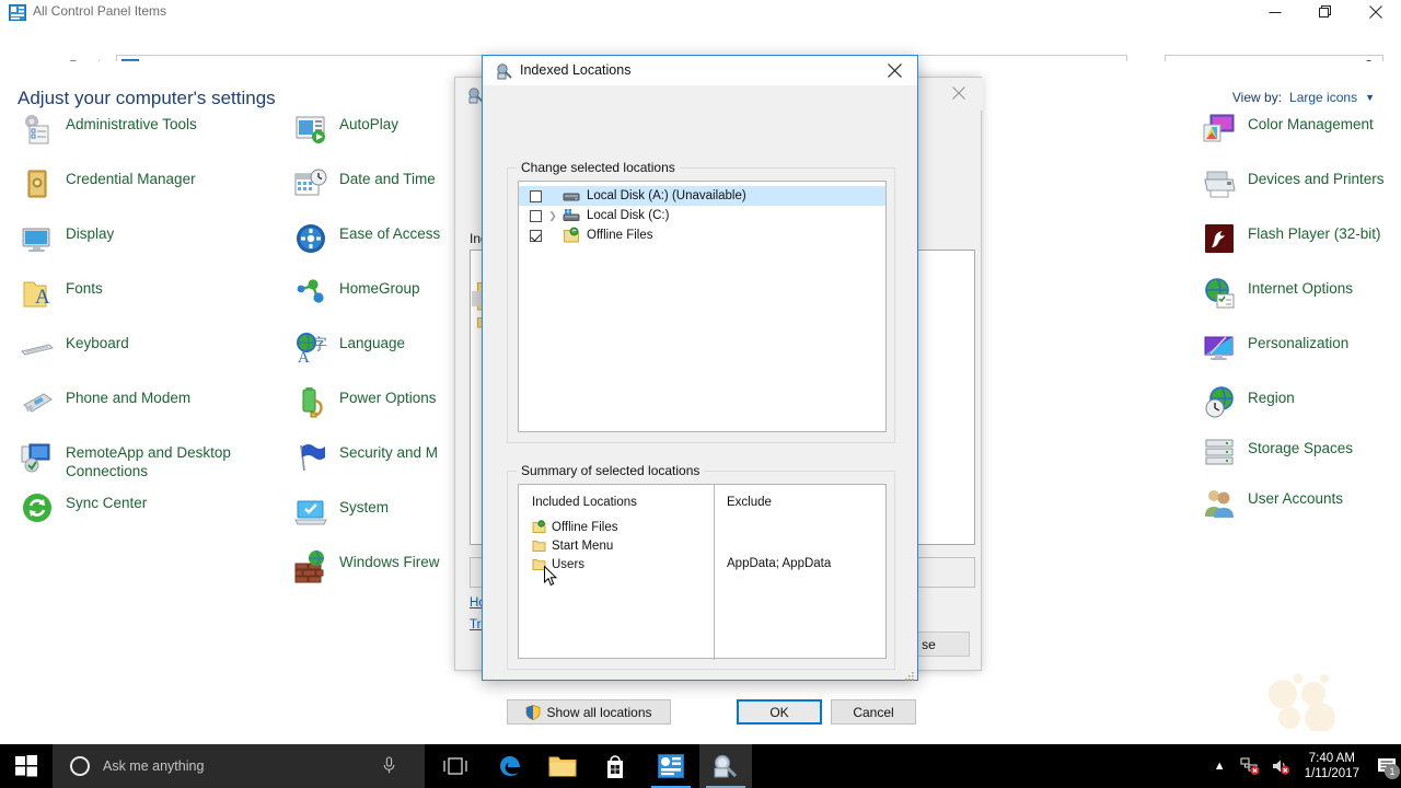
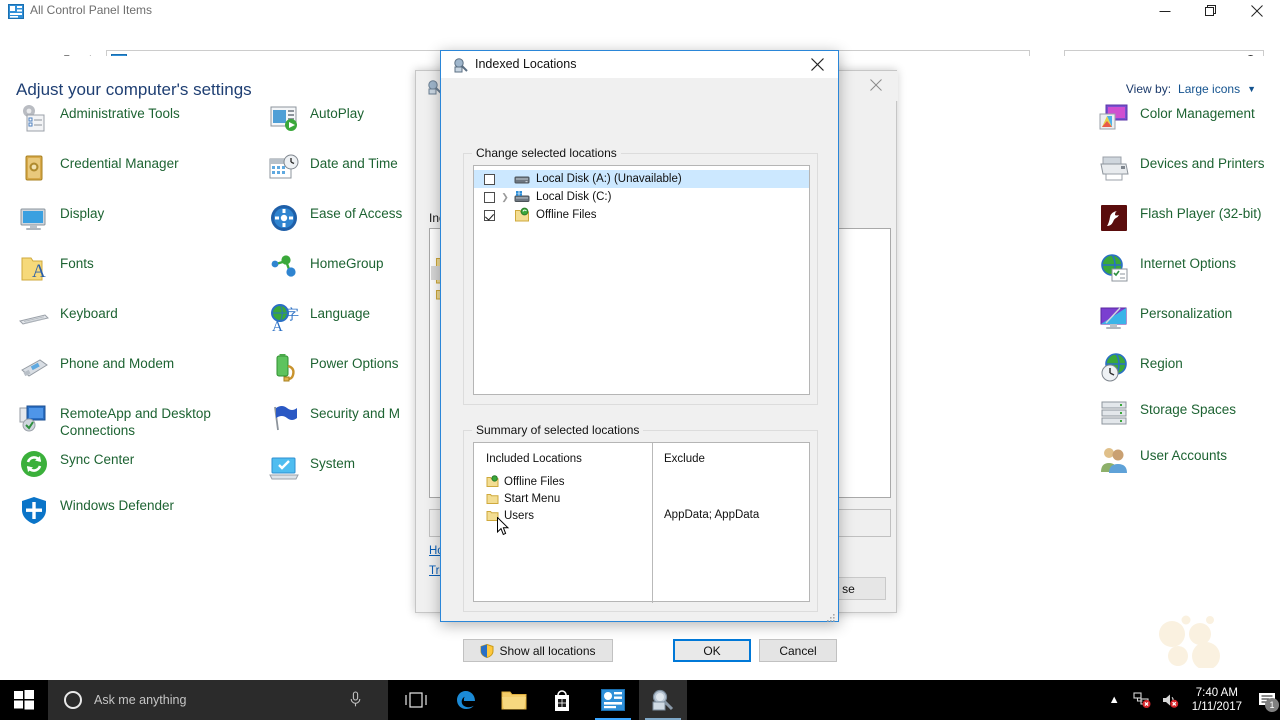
  All Control Panel Items
  Adjust your computer's settings
  View by:
  Large icons
  ▼
  Administrative Tools
  Credential Manager
  Display
  A
  Fonts
  Keyboard
  Phone and Modem
  RemoteApp and Desktop
  Connections
  Sync Center
+ Windows Defender
  AutoPlay
  Date and Time
  Ease of Access
  HomeGroup
  A
  字
  Language
  Power Options
  Security and M
  System
- Windows Firew
  Color Management
  Devices and Printers
  Flash Player (32-bit)
  Internet Options
  Personalization
  Region
  Storage Spaces
  User Accounts
  se
  Indexed Locations
  Change selected locations
  Local Disk (A:) (Unavailable)
  ❯
  Local Disk (C:)
  Offline Files
  Summary of selected locations
  Included Locations
  Exclude
  Offline Files
  Start Menu
  Users
  AppData; AppData
  Show all locations
  OK
  Cancel
  Ask me anything
  ▲
  7:40 AM
  1/11/2017
  1
